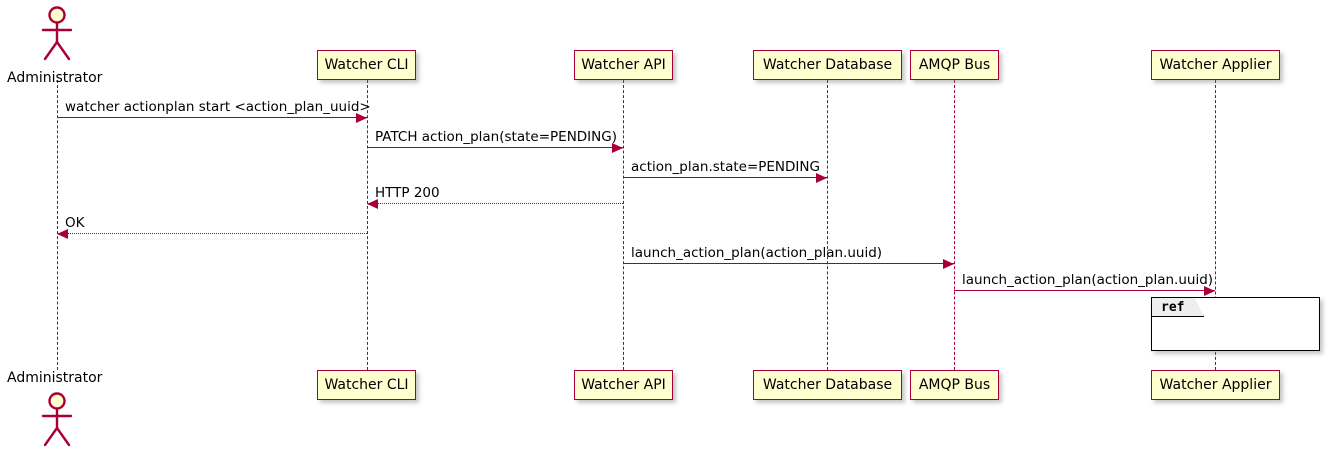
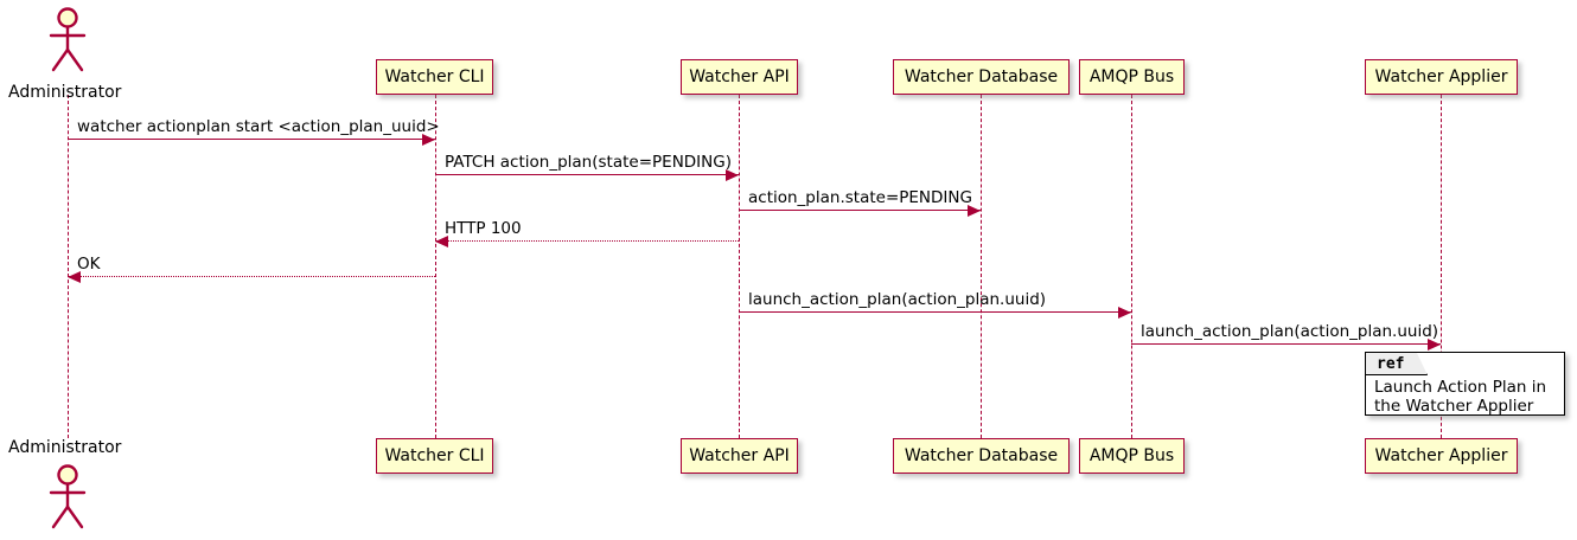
  Watcher CLI
  Watcher API
  Watcher Database
  AMQP Bus
  Watcher Applier
  Watcher CLI
  Watcher API
  Watcher Database
  AMQP Bus
  Watcher Applier
  Administrator
  Administrator
  watcher actionplan start <action_plan_uuid>
  PATCH action_plan(state=PENDING)
  action_plan.state=PENDING
- HTTP 200
+ HTTP 100
  OK
  launch_action_plan(action_plan.uuid)
  launch_action_plan(action_plan.uuid)
  ref
+ Launch Action Plan in the Watcher Applier
